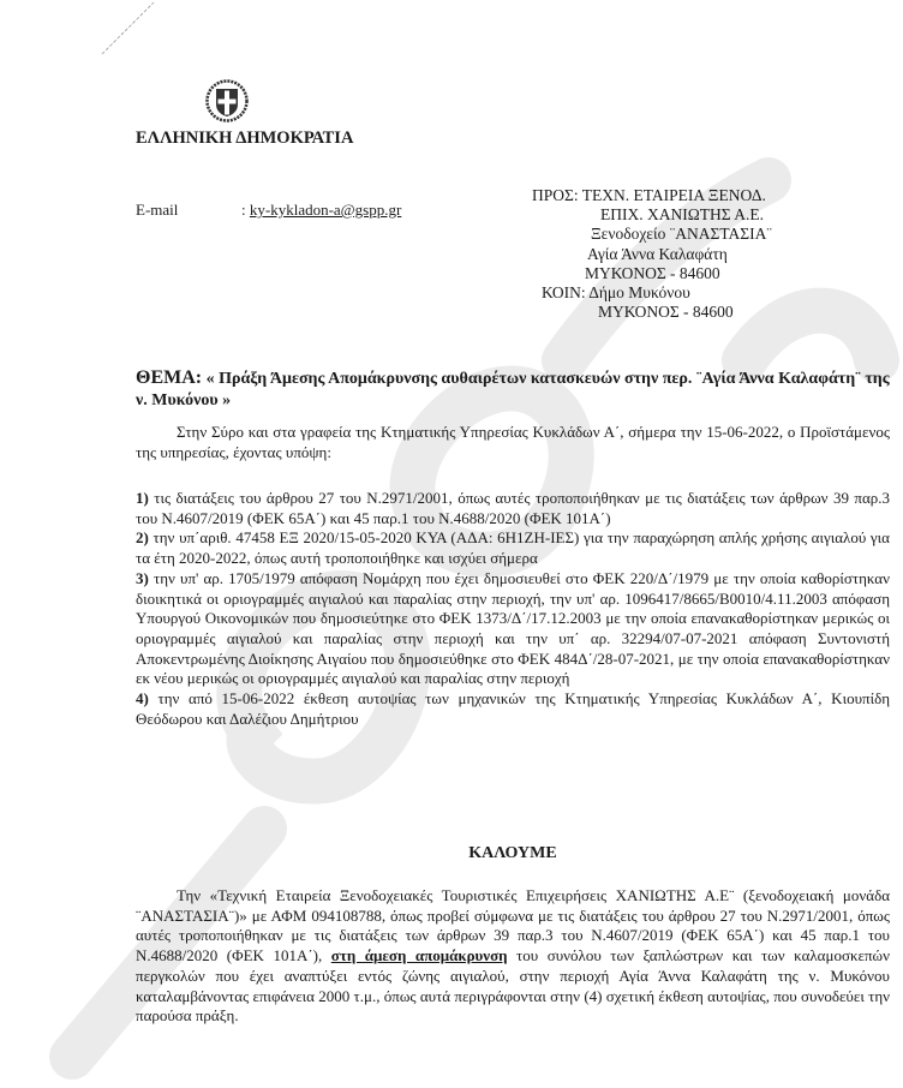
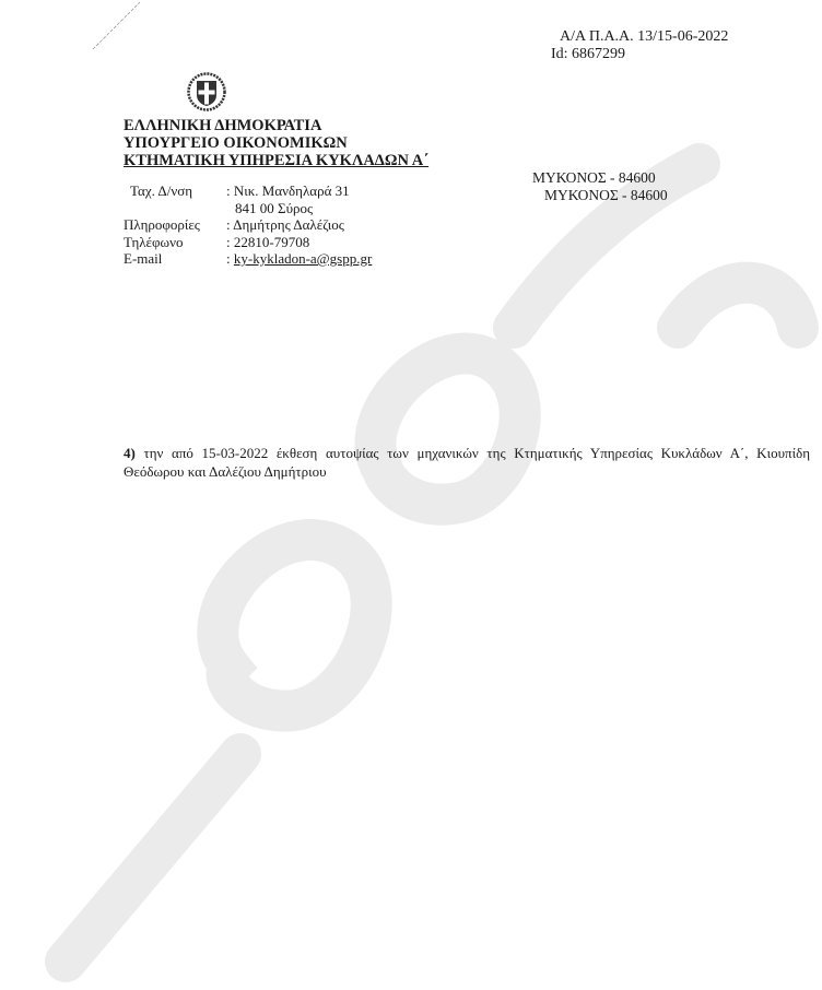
+ Α/Α Π.Α.Α. 13/15-06-2022
+ Id: 6867299
  ΕΛΛΗΝΙΚΗ ΔΗΜΟΚΡΑΤΙΑ
+ ΥΠΟΥΡΓΕΙΟ ΟΙΚΟΝΟΜΙΚΩΝ
+ ΚΤΗΜΑΤΙΚΗ ΥΠΗΡΕΣΙΑ ΚΥΚΛΑΔΩΝ Α΄
+ Ταχ. Δ/νση	: Νικ. Μανδηλαρά 31
+ 	841 00 Σύρος
+ Πληροφορίες	: Δημήτρης Δαλέζιος
+ Τηλέφωνο	: 22810-79708
  E-mail	: ky-kykladon-a@gspp.gr
- ΠΡΟΣ: ΤΕΧΝ. ΕΤΑΙΡΕΙΑ ΞΕΝΟΔ.
- ΕΠΙΧ. ΧΑΝΙΩΤΗΣ Α.Ε.
- Ξενοδοχείο ¨ΑΝΑΣΤΑΣΙΑ¨
- Αγία Άννα Καλαφάτη
  ΜΥΚΟΝΟΣ - 84600
- ΚΟΙΝ: Δήμο Μυκόνου
  ΜΥΚΟΝΟΣ - 84600
- ΘΕΜΑ: « Πράξη Άμεσης Απομάκρυνσης αυθαιρέτων κατασκευών στην περ. ¨Αγία Άννα Καλαφάτη¨ της ν. Μυκόνου »
- Στην Σύρο και στα γραφεία της Κτηματικής Υπηρεσίας Κυκλάδων Α΄, σήμερα την 15-06-2022, ο Προϊστάμενος της υπηρεσίας, έχοντας υπόψη:
- 1) τις διατάξεις του άρθρου 27 του Ν.2971/2001, όπως αυτές τροποποιήθηκαν με τις διατάξεις των άρθρων 39 παρ.3 του Ν.4607/2019 (ΦΕΚ 65Α΄) και 45 παρ.1 του Ν.4688/2020 (ΦΕΚ 101Α΄)
- 2) την υπ΄αριθ. 47458 ΕΞ 2020/15-05-2020 ΚΥΑ (ΑΔΑ: 6Η1ΖΗ-ΙΕΣ) για την παραχώρηση απλής χρήσης αιγιαλού για τα έτη 2020-2022, όπως αυτή τροποποιήθηκε και ισχύει σήμερα
- 3) την υπ' αρ. 1705/1979 απόφαση Νομάρχη που έχει δημοσιευθεί στο ΦΕΚ 220/Δ΄/1979 με την οποία καθορίστηκαν διοικητικά οι οριογραμμές αιγιαλού και παραλίας στην περιοχή, την υπ' αρ. 1096417/8665/Β0010/4.11.2003 απόφαση Υπουργού Οικονομικών που δημοσιεύτηκε στο ΦΕΚ 1373/Δ΄/17.12.2003 με την οποία επανακαθορίστηκαν μερικώς οι οριογραμμές αιγιαλού και παραλίας στην περιοχή και την υπ΄ αρ. 32294/07-07-2021 απόφαση Συντονιστή Αποκεντρωμένης Διοίκησης Αιγαίου που δημοσιεύθηκε στο ΦΕΚ 484Δ΄/28-07-2021, με την οποία επανακαθορίστηκαν εκ νέου μερικώς οι οριογραμμές αιγιαλού και παραλίας στην περιοχή
- 4) την από 15-06-2022 έκθεση αυτοψίας των μηχανικών της Κτηματικής Υπηρεσίας Κυκλάδων Α΄, Κιουπίδη Θεόδωρου και Δαλέζιου Δημήτριου
+ 4) την από 15-03-2022 έκθεση αυτοψίας των μηχανικών της Κτηματικής Υπηρεσίας Κυκλάδων Α΄, Κιουπίδη Θεόδωρου και Δαλέζιου Δημήτριου
- ΚΑΛΟΥΜΕ
- Την «Τεχνική Εταιρεία Ξενοδοχειακές Τουριστικές Επιχειρήσεις ΧΑΝΙΩΤΗΣ Α.Ε¨ (ξενοδοχειακή μονάδα ¨ΑΝΑΣΤΑΣΙΑ¨)» με ΑΦΜ 094108788, όπως προβεί σύμφωνα με τις διατάξεις του άρθρου 27 του Ν.2971/2001, όπως αυτές τροποποιήθηκαν με τις διατάξεις των άρθρων 39 παρ.3 του Ν.4607/2019 (ΦΕΚ 65Α΄) και 45 παρ.1 του Ν.4688/2020 (ΦΕΚ 101Α΄), στη άμεση απομάκρυνση του συνόλου των ξαπλώστρων και των καλαμοσκεπών περγκολών που έχει αναπτύξει εντός ζώνης αιγιαλού, στην περιοχή Αγία Άννα Καλαφάτη της ν. Μυκόνου καταλαμβάνοντας επιφάνεια 2000 τ.μ., όπως αυτά περιγράφονται στην (4) σχετική έκθεση αυτοψίας, που συνοδεύει την παρούσα πράξη.
